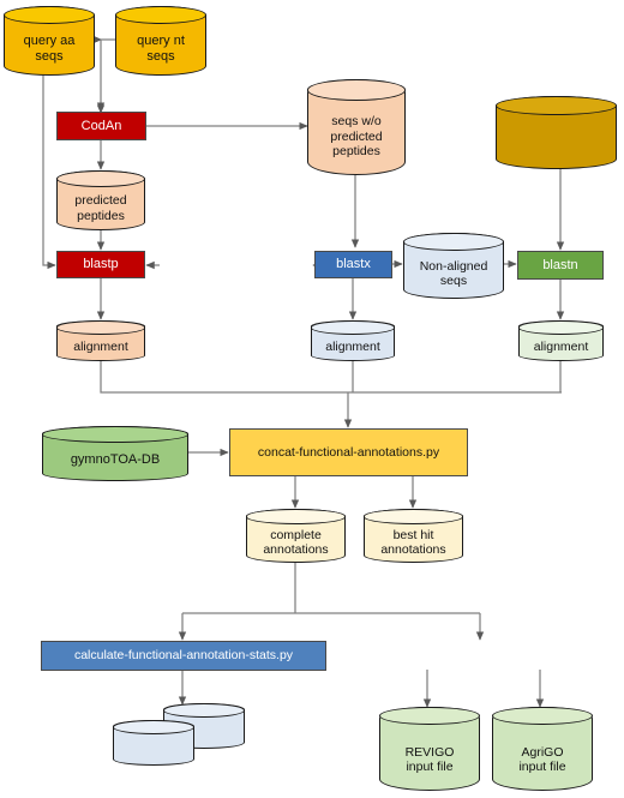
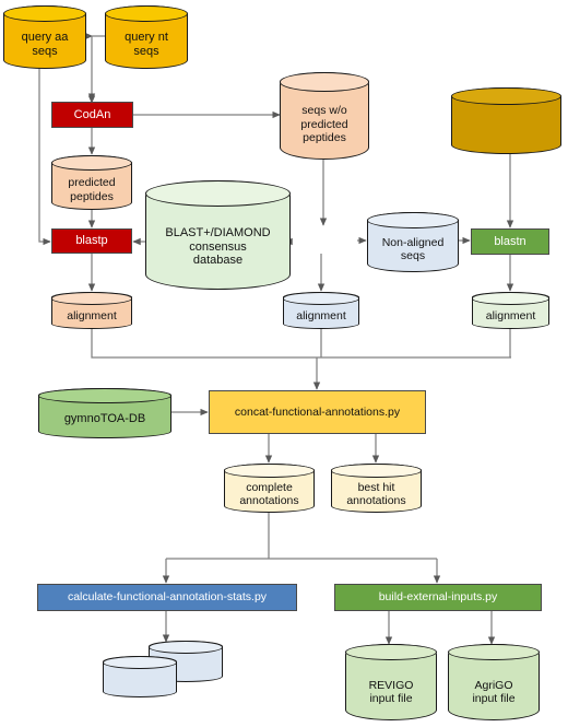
  query aa
  seqs
  query nt
  seqs
  CodAn
  seqs w/o
  predicted
  peptides
  predicted
  peptides
+ BLAST+/DIAMOND
+ consensus
+ database
  blastp
- blastx
  Non-aligned
  seqs
  blastn
  alignment
  alignment
  alignment
  gymnoTOA-DB
  concat-functional-annotations.py
  complete
  annotations
  best hit
  annotations
  calculate-functional-annotation-stats.py
+ build-external-inputs.py
  REVIGO
  input file
  AgriGO
  input file
